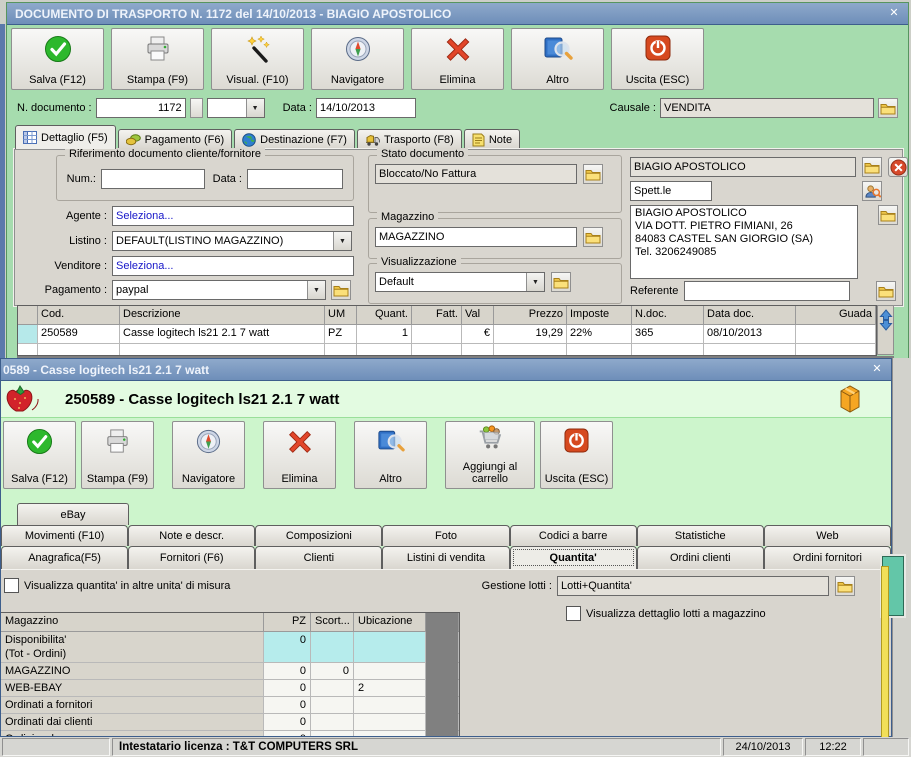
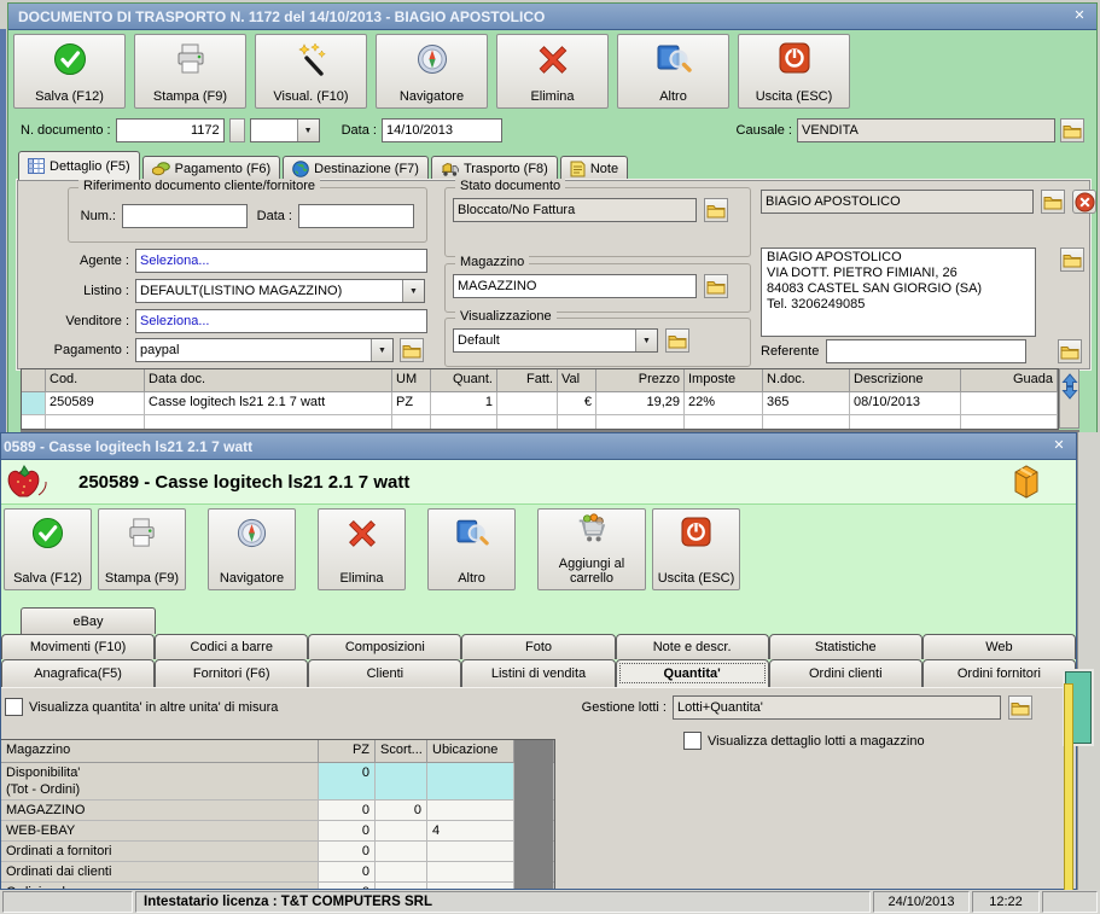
  DOCUMENTO DI TRASPORTO N. 1172 del 14/10/2013 - BIAGIO APOSTOLICO
  Salva (F12)
  Stampa (F9)
  Visual. (F10)
  Navigatore
  Elimina
  Altro
  Uscita (ESC)
  N. documento :
  1172
  Data :
  14/10/2013
  Causale :
  VENDITA
  Dettaglio (F5)
  Pagamento (F6)
  Destinazione (F7)
  Trasporto (F8)
  Note
  Riferimento documento cliente/fornitore
  Num.:
  Data :
  Agente :
  Seleziona...
  Listino :
  DEFAULT(LISTINO MAGAZZINO)
  Venditore :
  Seleziona...
  Pagamento :
  paypal
  Stato documento
  Bloccato/No Fattura
  Magazzino
  MAGAZZINO
  Visualizzazione
  Default
  BIAGIO APOSTOLICO
- Spett.le
  BIAGIO APOSTOLICO
  VIA DOTT. PIETRO FIMIANI, 26
  84083 CASTEL SAN GIORGIO (SA)
  Tel. 3206249085
  Referente
  Cod.
- Descrizione
+ Data doc.
  UM
  Quant.
  Fatt.
  Val
  Prezzo
  Imposte
  N.doc.
- Data doc.
+ Descrizione
  Guada
  250589
  Casse logitech ls21 2.1 7 watt
  PZ
  1
  €
  19,29
  22%
  365
  08/10/2013
  0589 - Casse logitech ls21 2.1 7 watt
  250589 - Casse logitech ls21 2.1 7 watt
  Salva (F12)
  Stampa (F9)
  Navigatore
  Elimina
  Altro
  Aggiungi al carrello
  Uscita (ESC)
  eBay
  Movimenti (F10)
- Note e descr.
+ Codici a barre
  Composizioni
  Foto
- Codici a barre
+ Note e descr.
  Statistiche
  Web
  Anagrafica(F5)
  Fornitori (F6)
  Clienti
  Listini di vendita
  Quantita'
  Ordini clienti
  Ordini fornitori
  Visualizza quantita' in altre unita' di misura
  Gestione lotti :
  Lotti+Quantita'
  Visualizza dettaglio lotti a magazzino
  Magazzino
  PZ
  Scort...
  Ubicazione
  Disponibilita'
  (Tot - Ordini)
  0
  MAGAZZINO
  0
  0
  WEB-EBAY
  0
- 2
+ 4
  Ordinati a fornitori
  0
  Ordinati dai clienti
  0
  Intestatario licenza : T&T COMPUTERS SRL
  24/10/2013
  12:22
